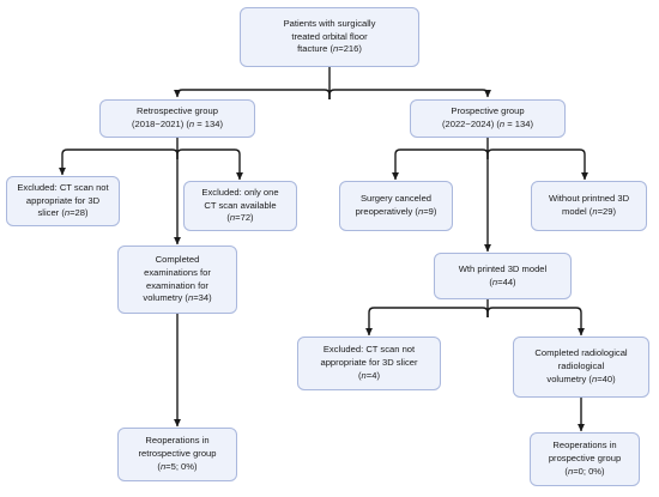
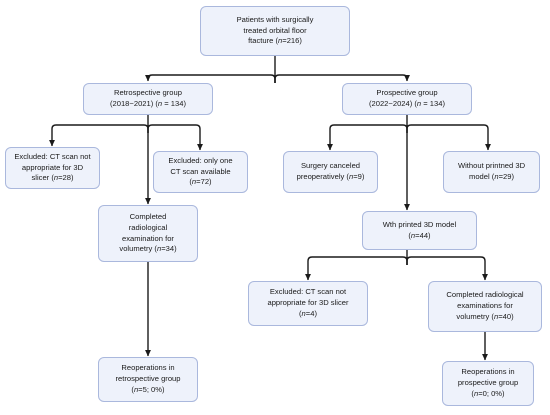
  Patients with surgically
  treated orbital floor
  ftacture (n=216)
  Retrospective group
  (2018−2021) (n = 134)
  Prospective group
  (2022−2024) (n = 134)
  Excluded: CT scan not
  appropriate for 3D
  slicer (n=28)
  Excluded: only one
  CT scan available
  (n=72)
  Completed
- examinations for
+ radiological
  examination for
  volumetry (n=34)
  Reoperations in
  retrospective group
  (n=5; 0%)
  Surgery canceled
  preoperatively (n=9)
  Without printned 3D
  model (n=29)
  Wth printed 3D model
  (n=44)
  Excluded: CT scan not
  appropriate for 3D slicer
  (n=4)
  Completed radiological
- radiological
+ examinations for
  volumetry (n=40)
  Reoperations in
  prospective group
  (n=0; 0%)
